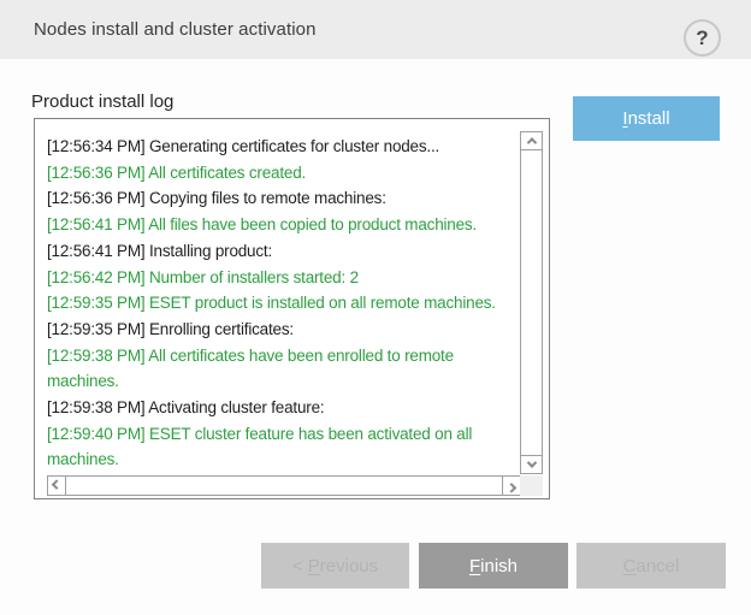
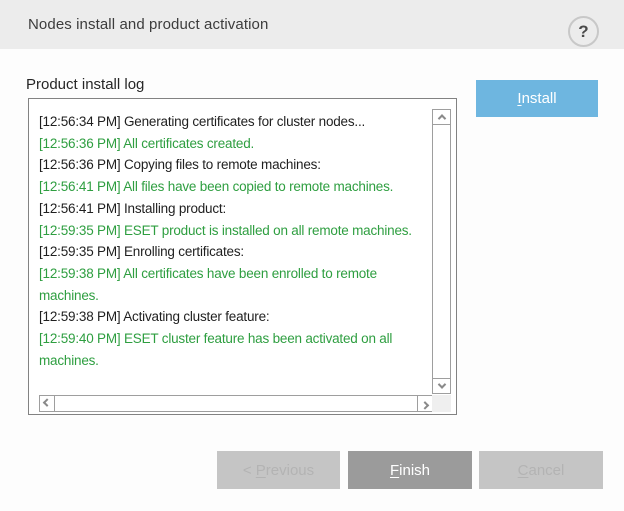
- Nodes install and cluster activation
+ Nodes install and product activation
  ?
  Product install log
  Install
  [12:56:34 PM] Generating certificates for cluster nodes...
  [12:56:36 PM] All certificates created.
  [12:56:36 PM] Copying files to remote machines:
- [12:56:41 PM] All files have been copied to product machines.
+ [12:56:41 PM] All files have been copied to remote machines.
  [12:56:41 PM] Installing product:
- [12:56:42 PM] Number of installers started: 2
  [12:59:35 PM] ESET product is installed on all remote machines.
  [12:59:35 PM] Enrolling certificates:
  [12:59:38 PM] All certificates have been enrolled to remote
  machines.
  [12:59:38 PM] Activating cluster feature:
  [12:59:40 PM] ESET cluster feature has been activated on all
  machines.
  Finish
